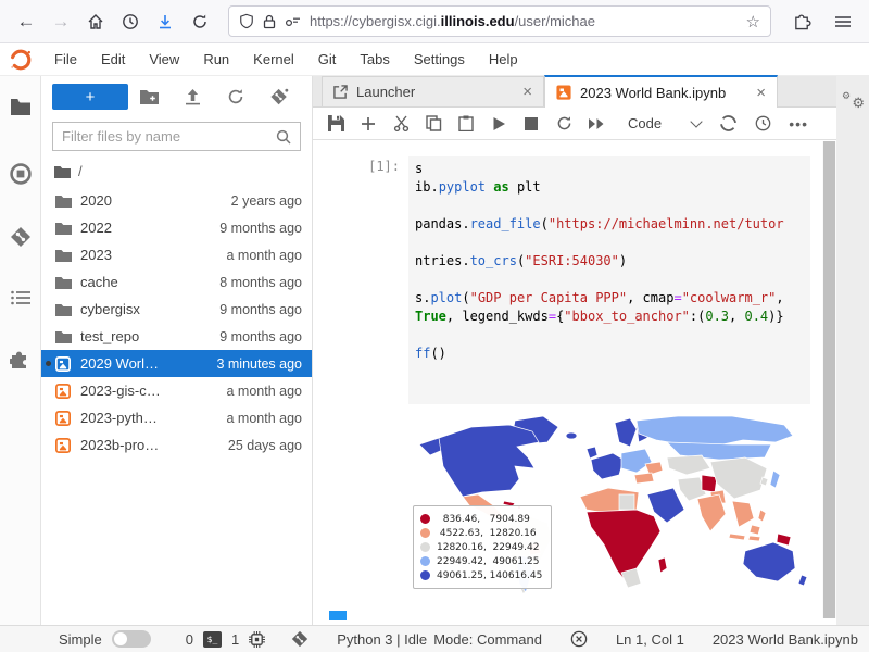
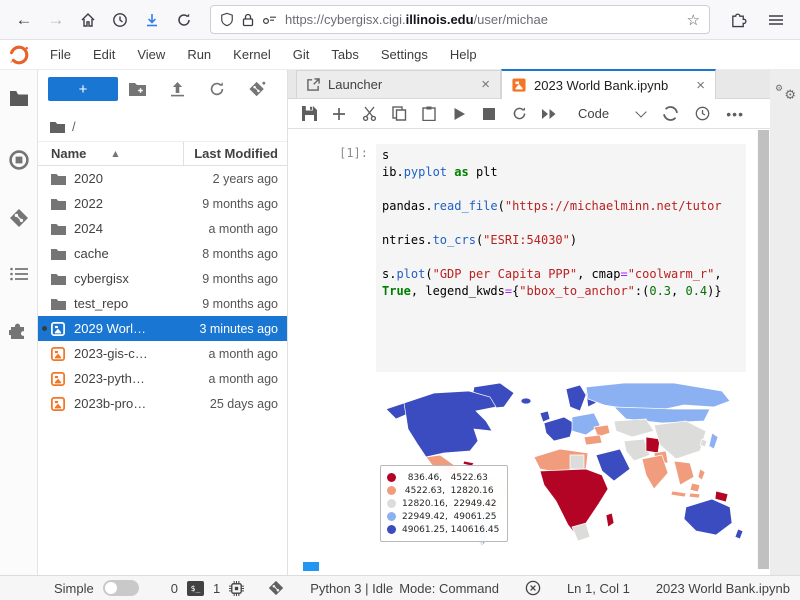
  ←
  →
  https://cybergisx.cigi.illinois.edu/user/michae
  ☆
  File
  Edit
  View
  Run
  Kernel
  Git
  Tabs
  Settings
  Help
  +
- Filter files by name
  /
+ Name
+ ▲
+ Last Modified
  2020
  2 years ago
  2022
  9 months ago
- 2023
+ 2024
  a month ago
  cache
  8 months ago
  cybergisx
  9 months ago
  test_repo
  9 months ago
  2029 Worl…
  3 minutes ago
  2023-gis-c…
  a month ago
  2023-pyth…
  a month ago
  2023b-pro…
  25 days ago
  Launcher
  ×
  2023 World Bank.ipynb
  ×
  Code
  •••
  [1]:
  s
  ib.pyplot as plt
  pandas.read_file("https://michaelminn.net/tutor
  ntries.to_crs("ESRI:54030")
  s.plot("GDP per Capita PPP", cmap="coolwarm_r",
  True, legend_kwds={"bbox_to_anchor":(0.3, 0.4)}
- ff()
- 836.46, 7904.89
+ 836.46, 4522.63
  4522.63, 12820.16
  12820.16, 22949.42
  22949.42, 49061.25
  49061.25, 140616.45
  ⚙
  ⚙
  Simple
  0
  $_
  1
  Python 3 | Idle
  Mode: Command
  Ln 1, Col 1
  2023 World Bank.ipynb
